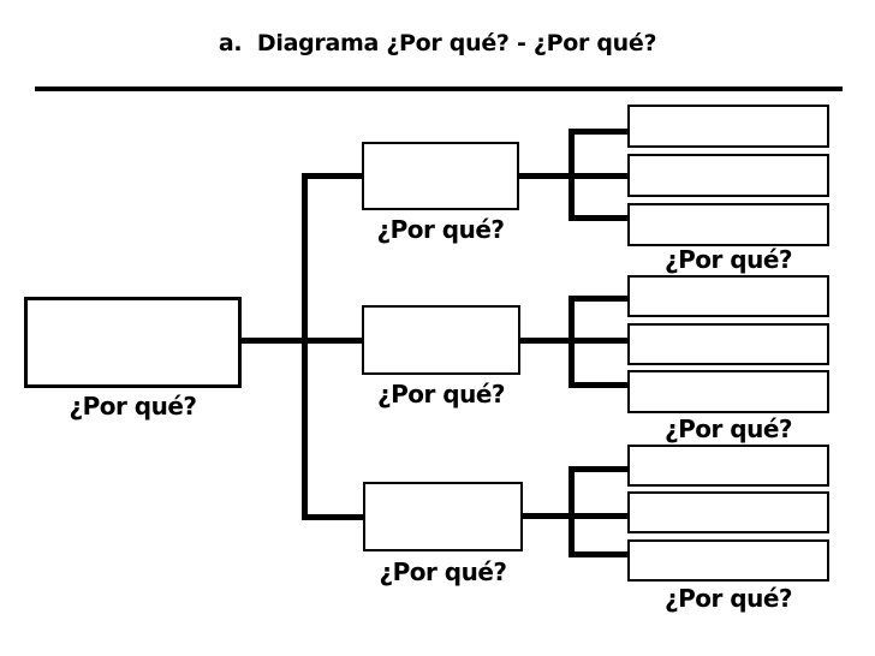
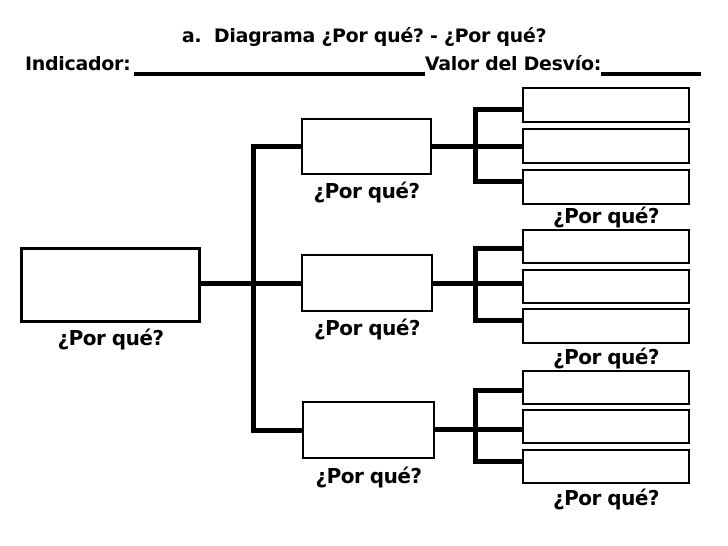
  a. Diagrama ¿Por qué? - ¿Por qué?
+ Indicador:
+ Valor del Desvío:
  ¿Por qué?
  ¿Por qué?
  ¿Por qué?
  ¿Por qué?
  ¿Por qué?
  ¿Por qué?
  ¿Por qué?
